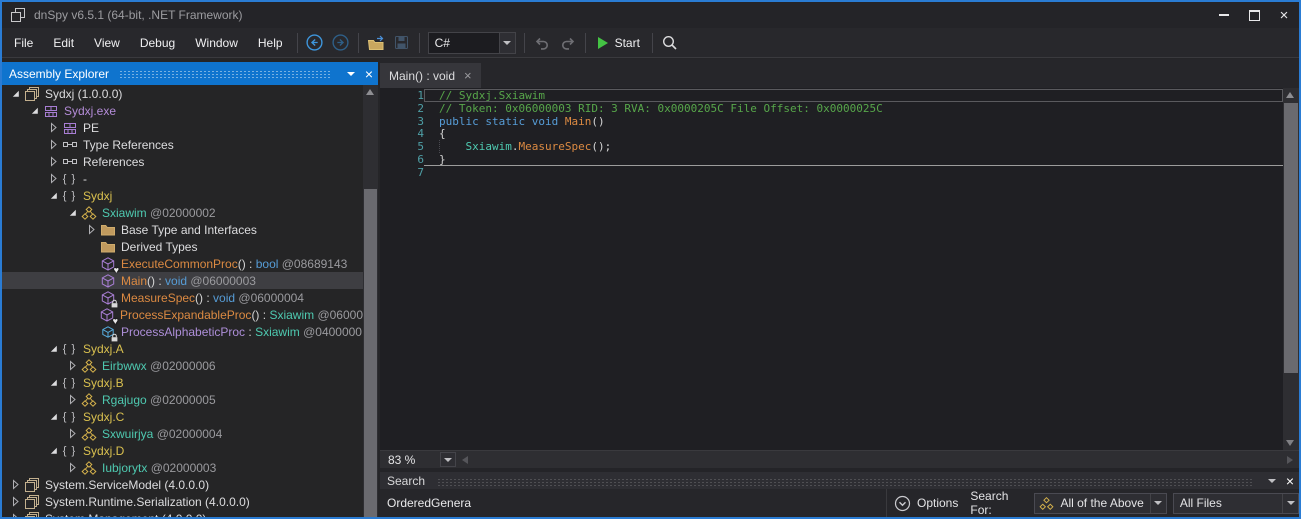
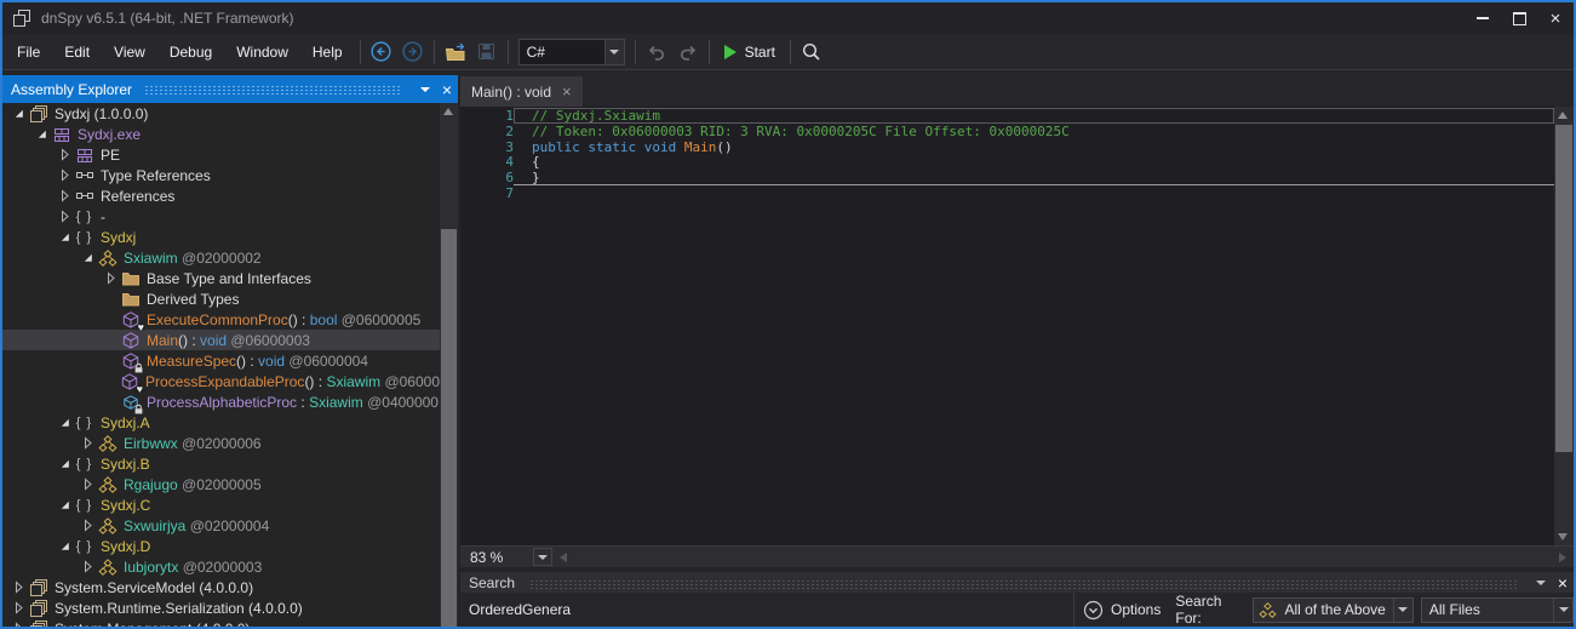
  dnSpy v6.5.1 (64-bit, .NET Framework)
  ×
  File
  Edit
  View
  Debug
  Window
  Help
  C#
  Start
  Assembly Explorer
  ×
  Sydxj (1.0.0.0)
  Sydxj.exe
  PE
  Type References
  References
  { }
  -
  { }
  Sydxj
  Sxiawim @02000002
  Base Type and Interfaces
  Derived Types
  ♥
- ExecuteCommonProc() : bool @08689143
+ ExecuteCommonProc() : bool @06000005
  Main() : void @06000003
  MeasureSpec() : void @06000004
  ♥
  ProcessExpandableProc() : Sxiawim @06000
  ProcessAlphabeticProc : Sxiawim @0400000
  { }
  Sydxj.A
  Eirbwwx @02000006
  { }
  Sydxj.B
  Rgajugo @02000005
  { }
  Sydxj.C
  Sxwuirjya @02000004
  { }
  Sydxj.D
  Iubjorytx @02000003
  System.ServiceModel (4.0.0.0)
  System.Runtime.Serialization (4.0.0.0)
  Main() : void
  ×
  1
  // Sydxj.Sxiawim
  2
  // Token: 0x06000003 RID: 3 RVA: 0x0000205C File Offset: 0x0000025C
  3
  public static void
  Main
  ()
  4
  {
- 5
- Sxiawim
- .
- MeasureSpec
- ();
  6
  }
  7
  83 %
  Search
  ×
  OrderedGenera
  Options
  Search For:
  All of the Above
  All Files
